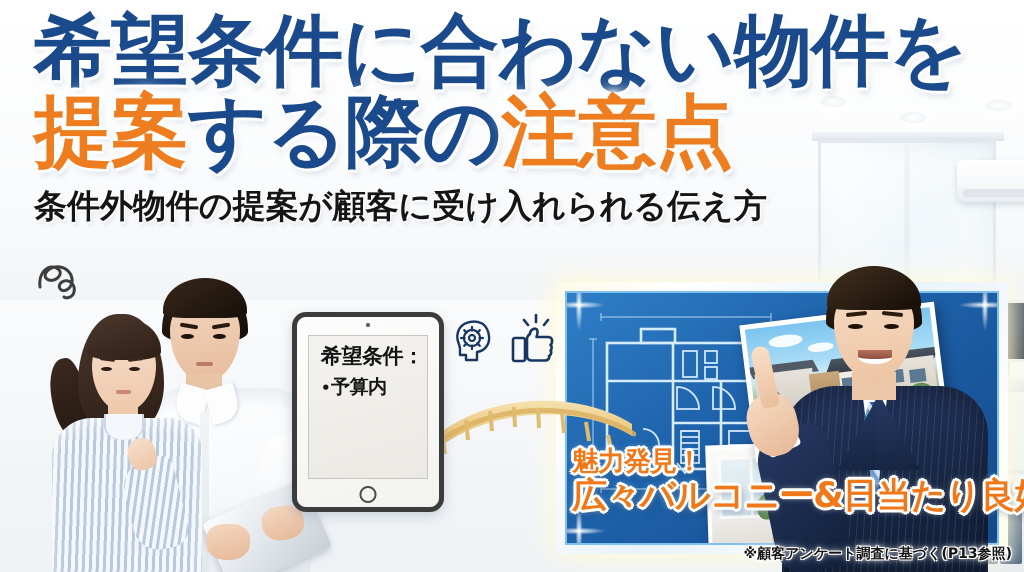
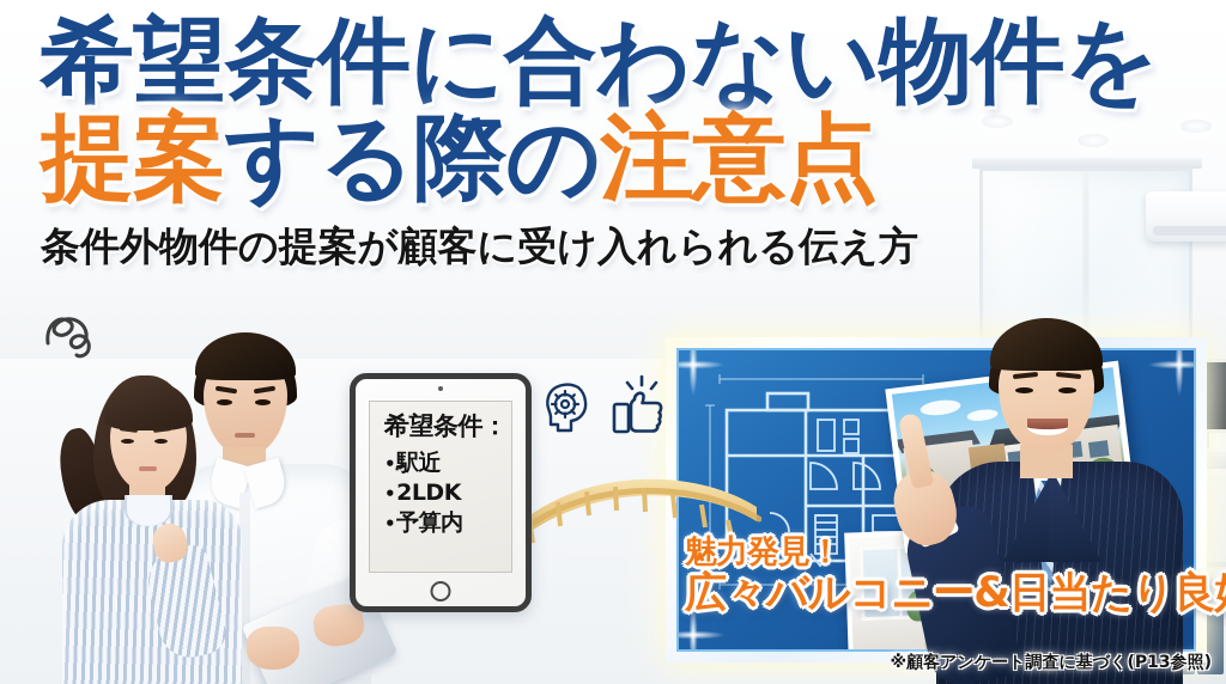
  希望条件に合わない物件を
  提案する際の注意点
  条件外物件の提案が顧客に受け入れられる伝え方
  希望条件：
+ 駅近
+ 2LDK
  予算内
  魅力発見！
  広々バルコニー&日当たり良
  ※顧客アンケート調査に基づく(P13参照)
